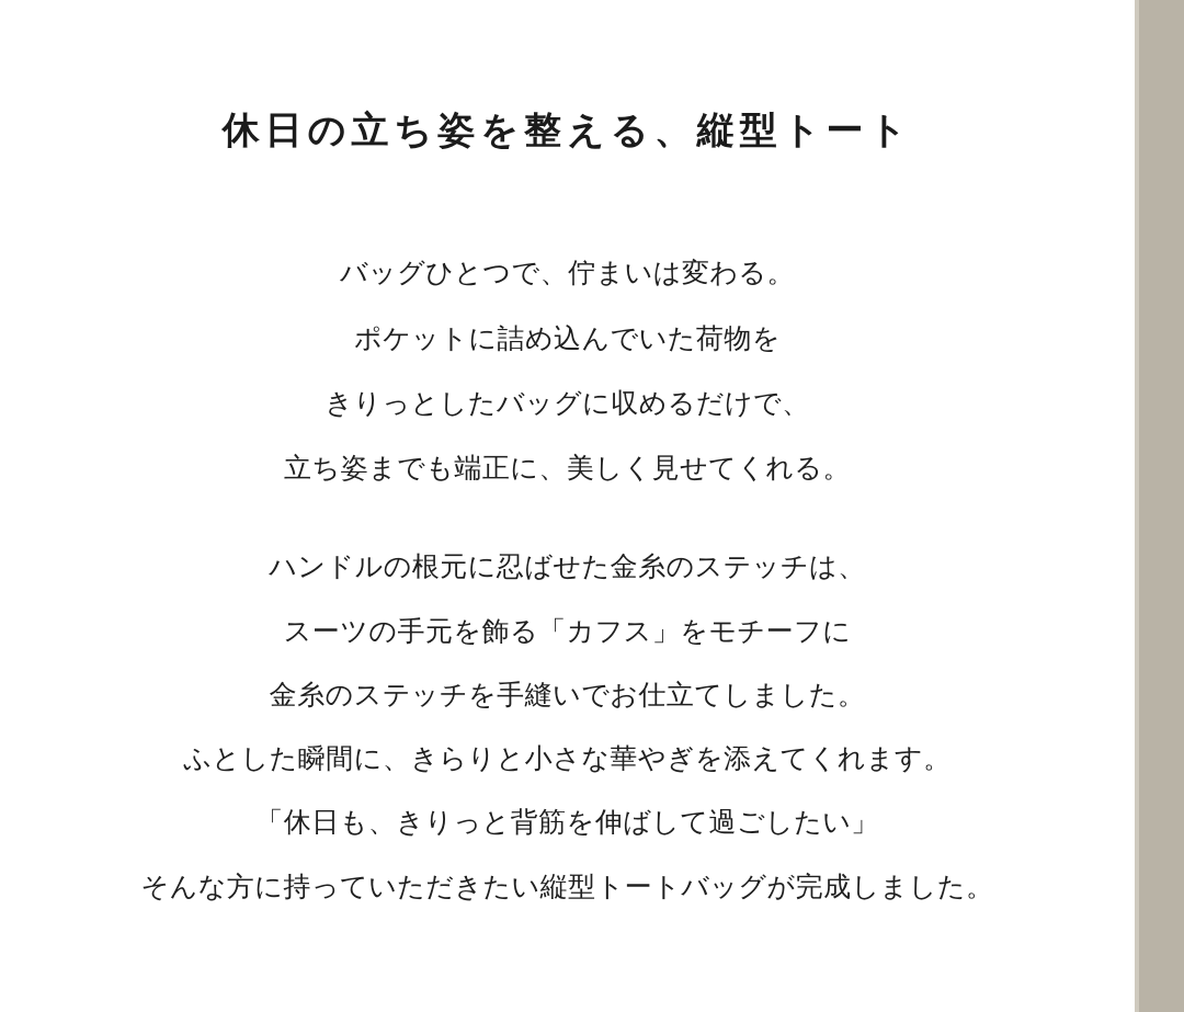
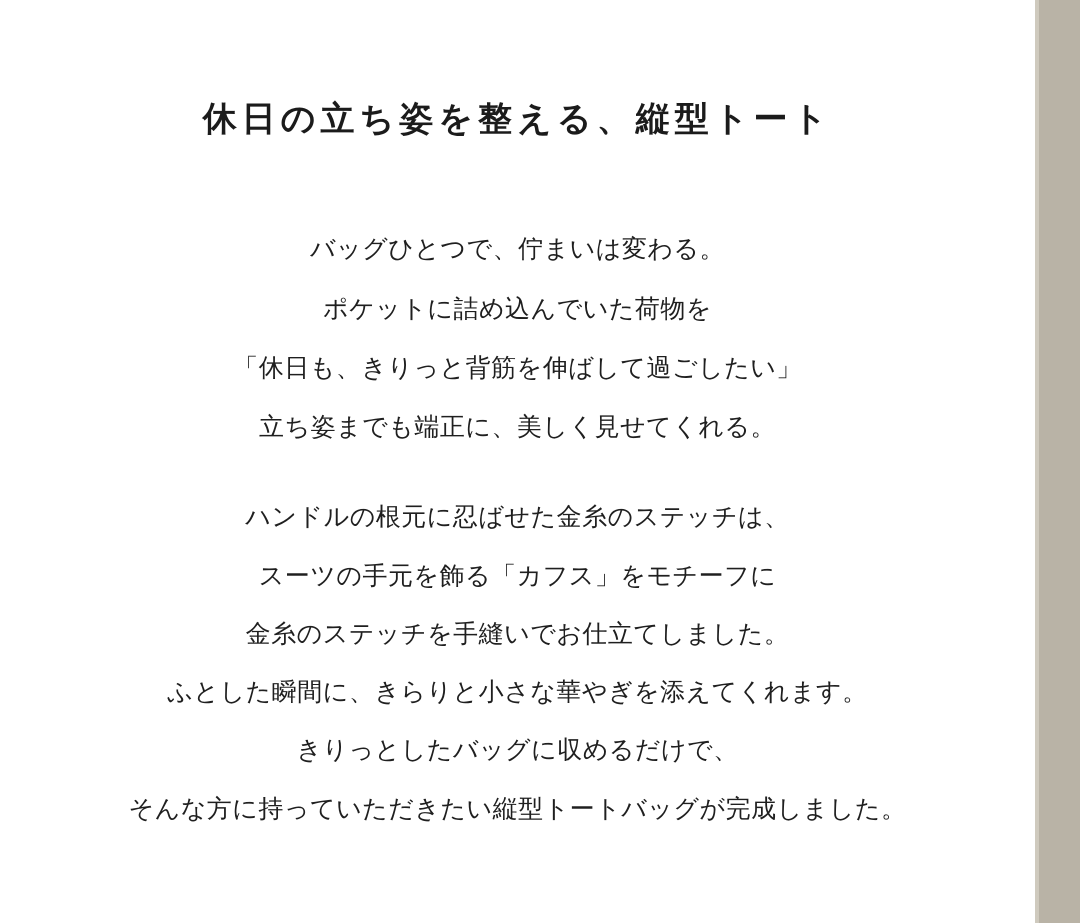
  休日の立ち姿を整える、縦型トート
  バッグひとつで、佇まいは変わる。
  ポケットに詰め込んでいた荷物を
- きりっとしたバッグに収めるだけで、
+ 「休日も、きりっと背筋を伸ばして過ごしたい」
  立ち姿までも端正に、美しく見せてくれる。
  ハンドルの根元に忍ばせた金糸のステッチは、
  スーツの手元を飾る「カフス」をモチーフに
  金糸のステッチを手縫いでお仕立てしました。
  ふとした瞬間に、きらりと小さな華やぎを添えてくれます。
- 「休日も、きりっと背筋を伸ばして過ごしたい」
+ きりっとしたバッグに収めるだけで、
  そんな方に持っていただきたい縦型トートバッグが完成しました。
